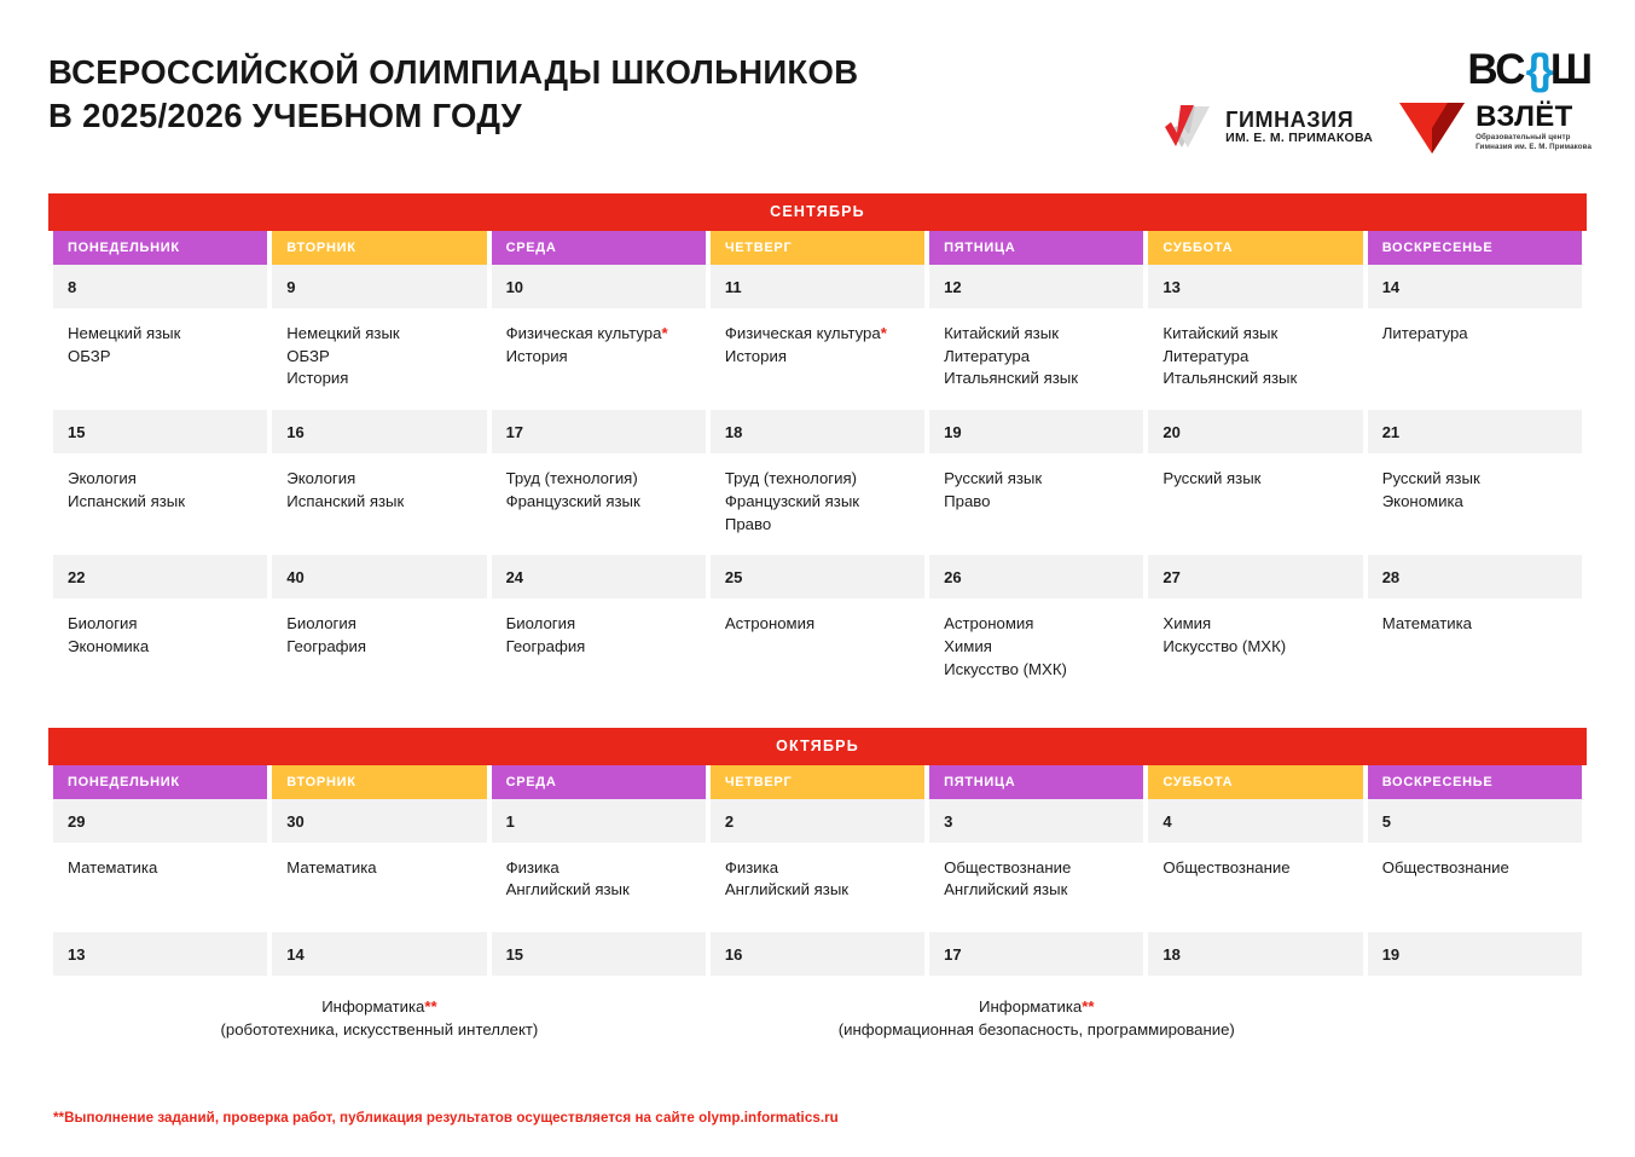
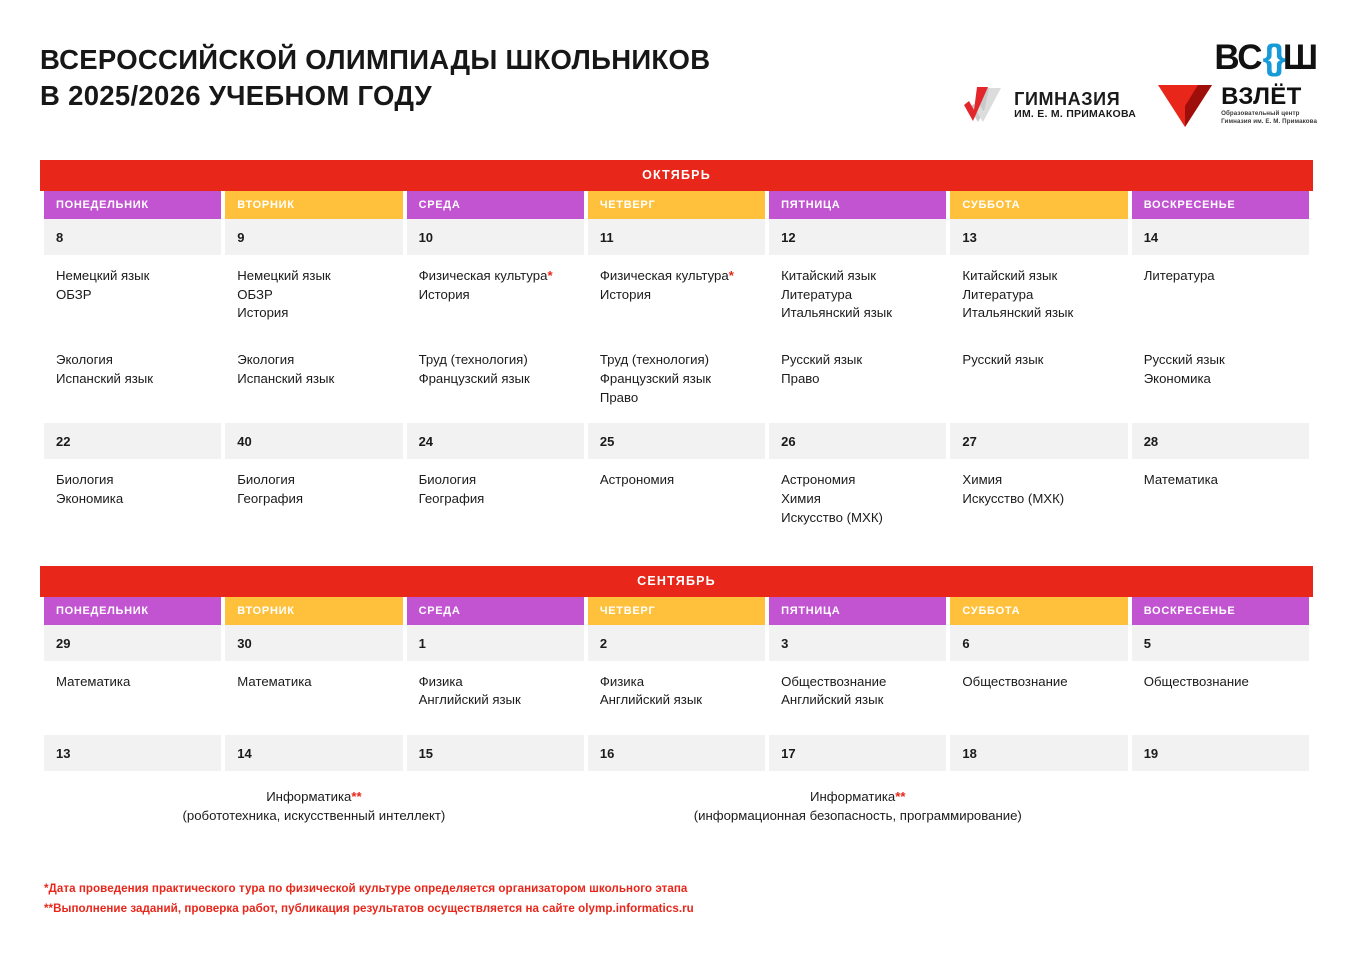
  ВСЕРОССИЙСКОЙ ОЛИМПИАДЫ ШКОЛЬНИКОВ
  В 2025/2026 УЧЕБНОМ ГОДУ
  ВС
  {}
  Ш
  ГИМНАЗИЯ
  ИМ. Е. М. ПРИМАКОВА
  ВЗЛЁТ
- СЕНТЯБРЬ
+ ОКТЯБРЬ
  ПОНЕДЕЛЬНИК	ВТОРНИК	СРЕДА	ЧЕТВЕРГ	ПЯТНИЦА	СУББОТА	ВОСКРЕСЕНЬЕ
  8	9	10	11	12	13	14
  Немецкий языкОБЗР	Немецкий языкОБЗРИстория	Физическая культура*История	Физическая культура*История	Китайский языкЛитератураИтальянский язык	Китайский языкЛитератураИтальянский язык	Литература
- 15	16	17	18	19	20	21
  ЭкологияИспанский язык	ЭкологияИспанский язык	Труд (технология)Французский язык	Труд (технология)Французский языкПраво	Русский языкПраво	Русский язык	Русский языкЭкономика
  22	40	24	25	26	27	28
  БиологияЭкономика	БиологияГеография	БиологияГеография	Астрономия	АстрономияХимияИскусство (МХК)	ХимияИскусство (МХК)	Математика
- ОКТЯБРЬ
+ СЕНТЯБРЬ
  ПОНЕДЕЛЬНИК	ВТОРНИК	СРЕДА	ЧЕТВЕРГ	ПЯТНИЦА	СУББОТА	ВОСКРЕСЕНЬЕ
- 29	30	1	2	3	4	5
+ 29	30	1	2	3	6	5
  Математика	Математика	ФизикаАнглийский язык	ФизикаАнглийский язык	ОбществознаниеАнглийский язык	Обществознание	Обществознание
  13	14	15	16	17	18	19
  Информатика**(робототехника, искусственный интеллект)	Информатика**(информационная безопасность, программирование)
+ *Дата проведения практического тура по физической культуре определяется организатором школьного этапа
  **Выполнение заданий, проверка работ, публикация результатов осуществляется на сайте olymp.informatics.ru
